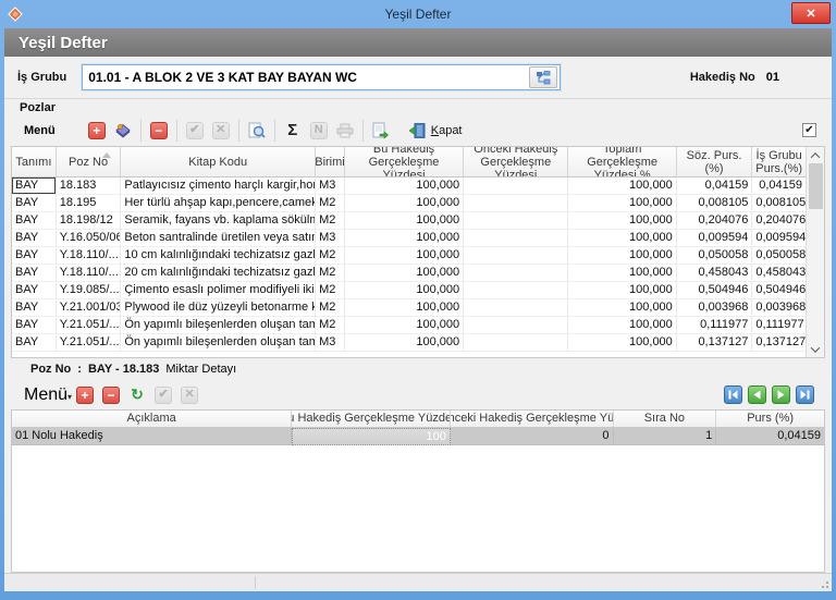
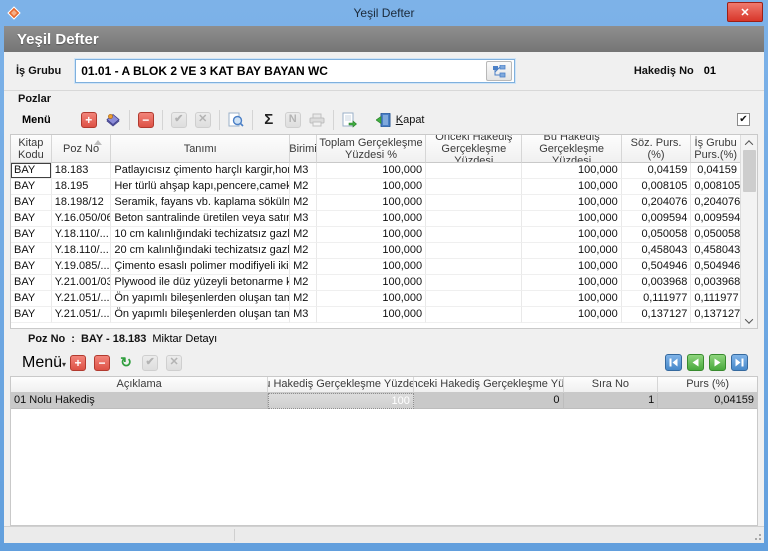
  Yeşil Defter
  ✕
  Yeşil Defter
  İş Grubu
  01.01 - A BLOK 2 VE 3 KAT BAY BAYAN WC
  Hakediş No
  01
  Pozlar
  Menü
  +
  −
  ✔
  ✕
  Σ
  N
  Kapat
  ✔
- Tanımı
+ Kitap Kodu
  Poz No
- Kitap Kodu
+ Tanımı
  Birimi
- Bu Hakediş Gerçekleşme Yüzdesi
+ Toplam Gerçekleşme Yüzdesi %
  Önceki Hakediş Gerçekleşme Yüzdesi
- Toplam Gerçekleşme Yüzdesi %
+ Bu Hakediş Gerçekleşme Yüzdesi
  Söz. Purs.(%)
  İş Grubu Purs.(%)
  BAY
  18.183
  Patlayıcısız çimento harçlı kargir,hor
  M3
  100,000
  100,000
  0,04159
  0,04159
  BAY
  18.195
  Her türlü ahşap kapı,pencere,camek
  M2
  100,000
  100,000
  0,008105
  0,008105
  BAY
  18.198/12
  Seramik, fayans vb. kaplama sökülm
  M2
  100,000
  100,000
  0,204076
  0,204076
  BAY
  Y.16.050/06
  Beton santralinde üretilen veya satın
  M3
  100,000
  100,000
  0,009594
  0,009594
  BAY
  Y.18.110/...
  10 cm kalınlığındaki techizatsız gaz
  M2
  100,000
  100,000
  0,050058
  0,050058
  BAY
  Y.18.110/...
  20 cm kalınlığındaki techizatsız gaz
  M2
  100,000
  100,000
  0,458043
  0,458043
  BAY
  Y.19.085/...
  Çimento esaslı polimer modifiyeli iki
  M2
  100,000
  100,000
  0,504946
  0,504946
  BAY
  Y.21.001/03
  Plywood ile düz yüzeyli betonarme k
  M2
  100,000
  100,000
  0,003968
  0,003968
  BAY
  Y.21.051/...
  Ön yapımlı bileşenlerden oluşan tam
  M2
  100,000
  100,000
  0,111977
  0,111977
  BAY
  Y.21.051/...
  Ön yapımlı bileşenlerden oluşan tam
  M3
  100,000
  100,000
  0,137127
  0,137127
  Poz No
  :
  BAY - 18.183
  Miktar Detayı
  Menü▾
  +
  −
  ↻
  ✔
  ✕
  Açıklama
  u Hakediş Gerçekleşme Yüzde
  nceki Hakediş Gerçekleşme Yü
  Sıra No
  Purs (%)
  01 Nolu Hakediş
  100
  0
  1
  0,04159
